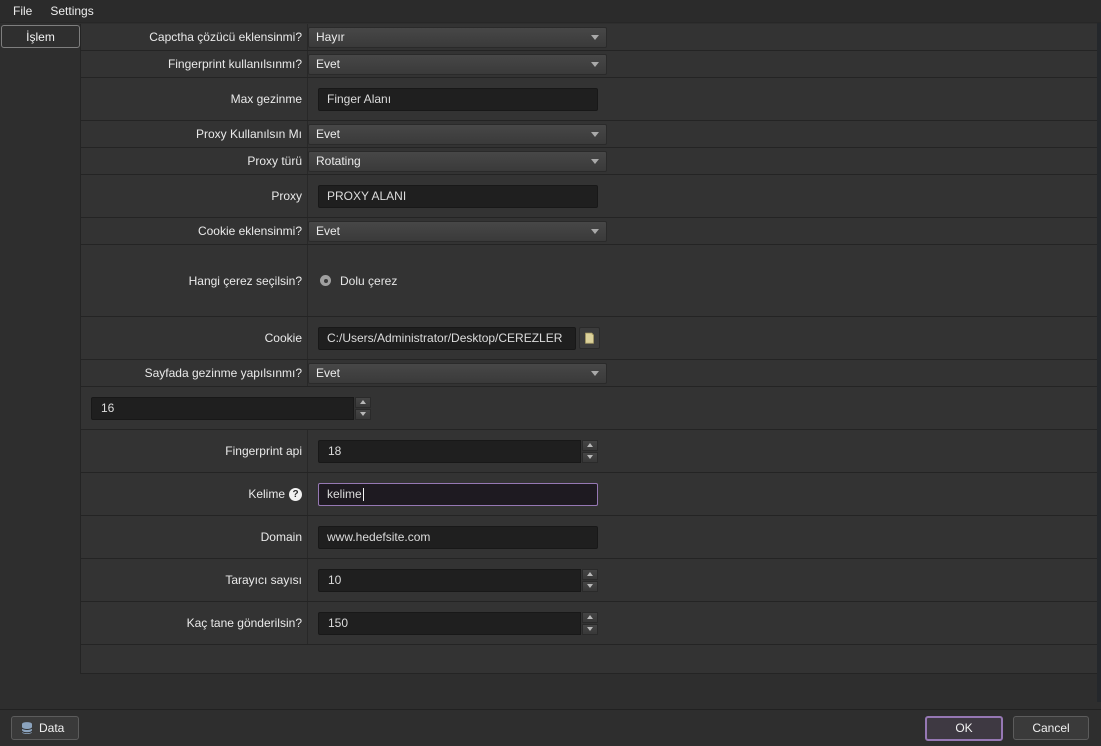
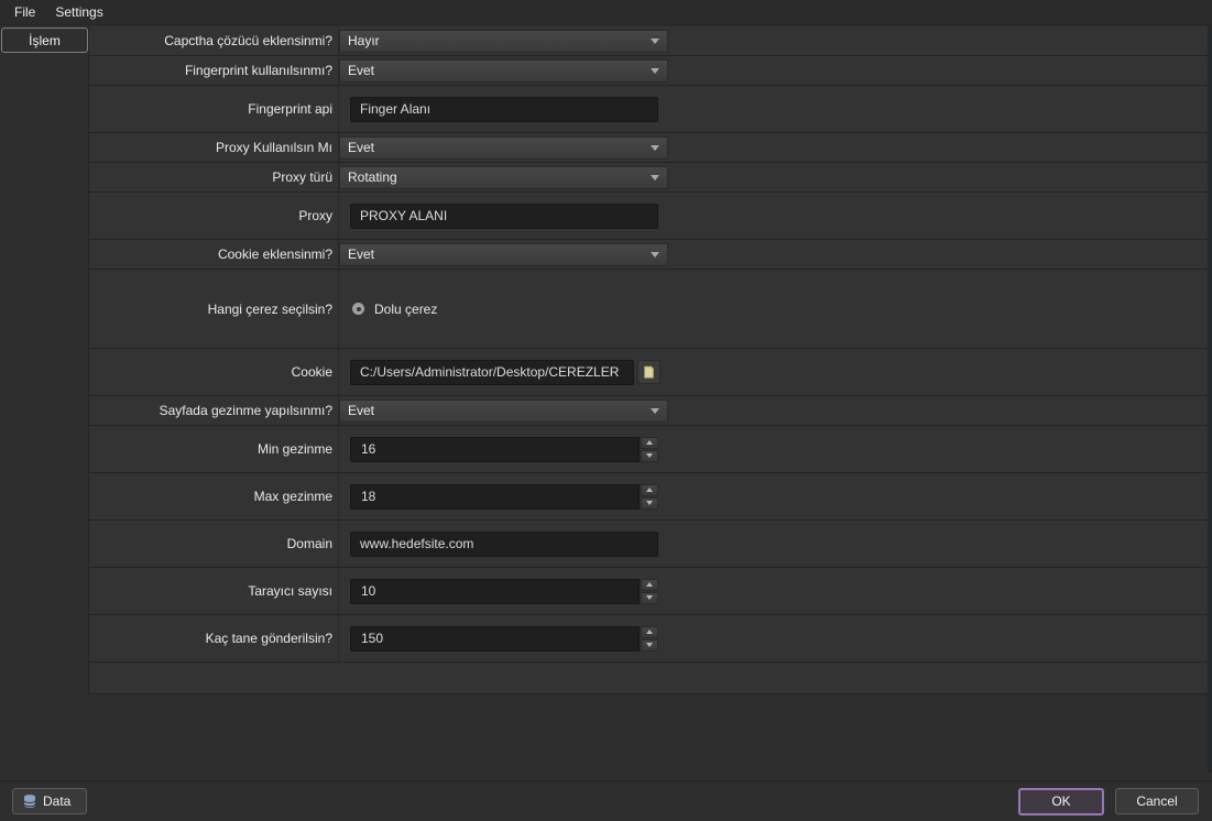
  File
  Settings
  İşlem
  Capctha çözücü eklensinmi?
  Hayır
  Fingerprint kullanılsınmı?
  Evet
- Max gezinme
+ Fingerprint api
  Finger Alanı
  Proxy Kullanılsın Mı
  Evet
  Proxy türü
  Rotating
  Proxy
  PROXY ALANI
  Cookie eklensinmi?
  Evet
  Hangi çerez seçilsin?
  Dolu çerez
  Cookie
  C:/Users/Administrator/Desktop/CEREZLER
  Sayfada gezinme yapılsınmı?
  Evet
+ Min gezinme
  16
- Fingerprint api
+ Max gezinme
  18
- Kelime
- ?
- kelime
  Domain
  www.hedefsite.com
  Tarayıcı sayısı
  10
  Kaç tane gönderilsin?
  150
  Data
  OK
  Cancel
